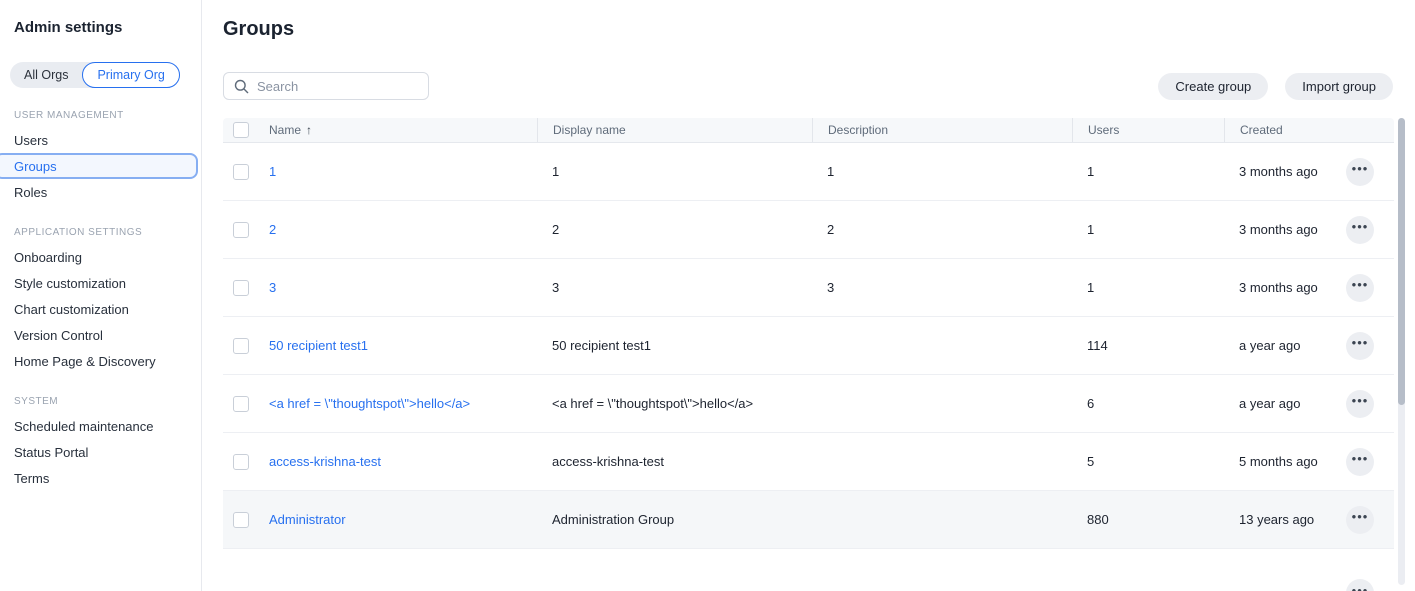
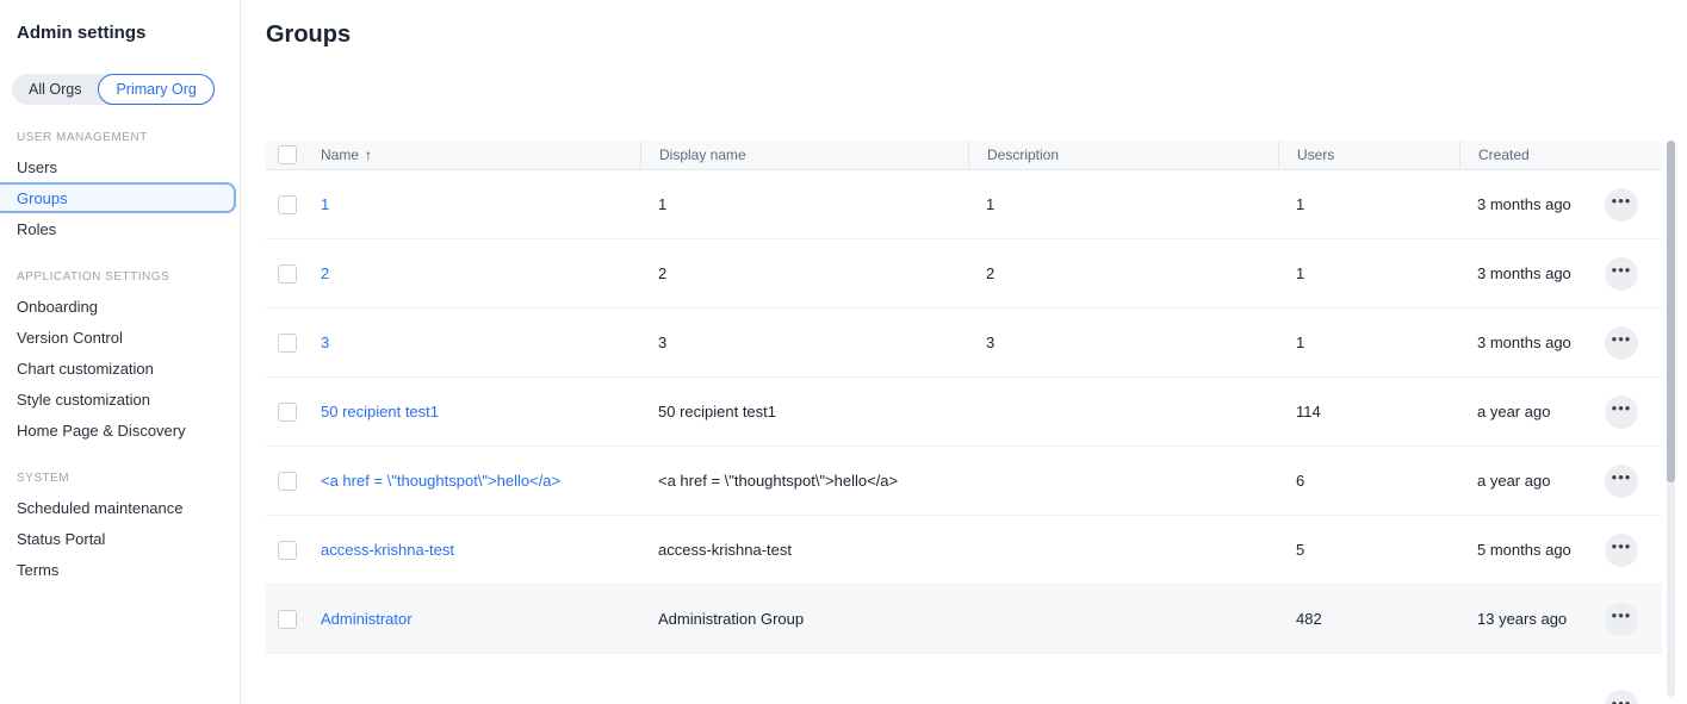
  Admin settings
  All Orgs
  Primary Org
  USER MANAGEMENT
  Users
  Groups
  Roles
  APPLICATION SETTINGS
  Onboarding
- Style customization
+ Version Control
  Chart customization
- Version Control
+ Style customization
  Home Page & Discovery
  SYSTEM
  Scheduled maintenance
  Status Portal
  Terms
  Groups
- Search
- Create group
- Import group
  Name
  ↑
  Display name
  Description
  Users
  Created
  1
  1
  1
  1
  3 months ago
  •••
  2
  2
  2
  1
  3 months ago
  •••
  3
  3
  3
  1
  3 months ago
  •••
  50 recipient test1
  50 recipient test1
  114
  a year ago
  •••
  <a href = \"thoughtspot\">hello</a>
  <a href = \"thoughtspot\">hello</a>
  6
  a year ago
  •••
  access-krishna-test
  access-krishna-test
  5
  5 months ago
  •••
  Administrator
  Administration Group
- 880
+ 482
  13 years ago
  •••
  •••
